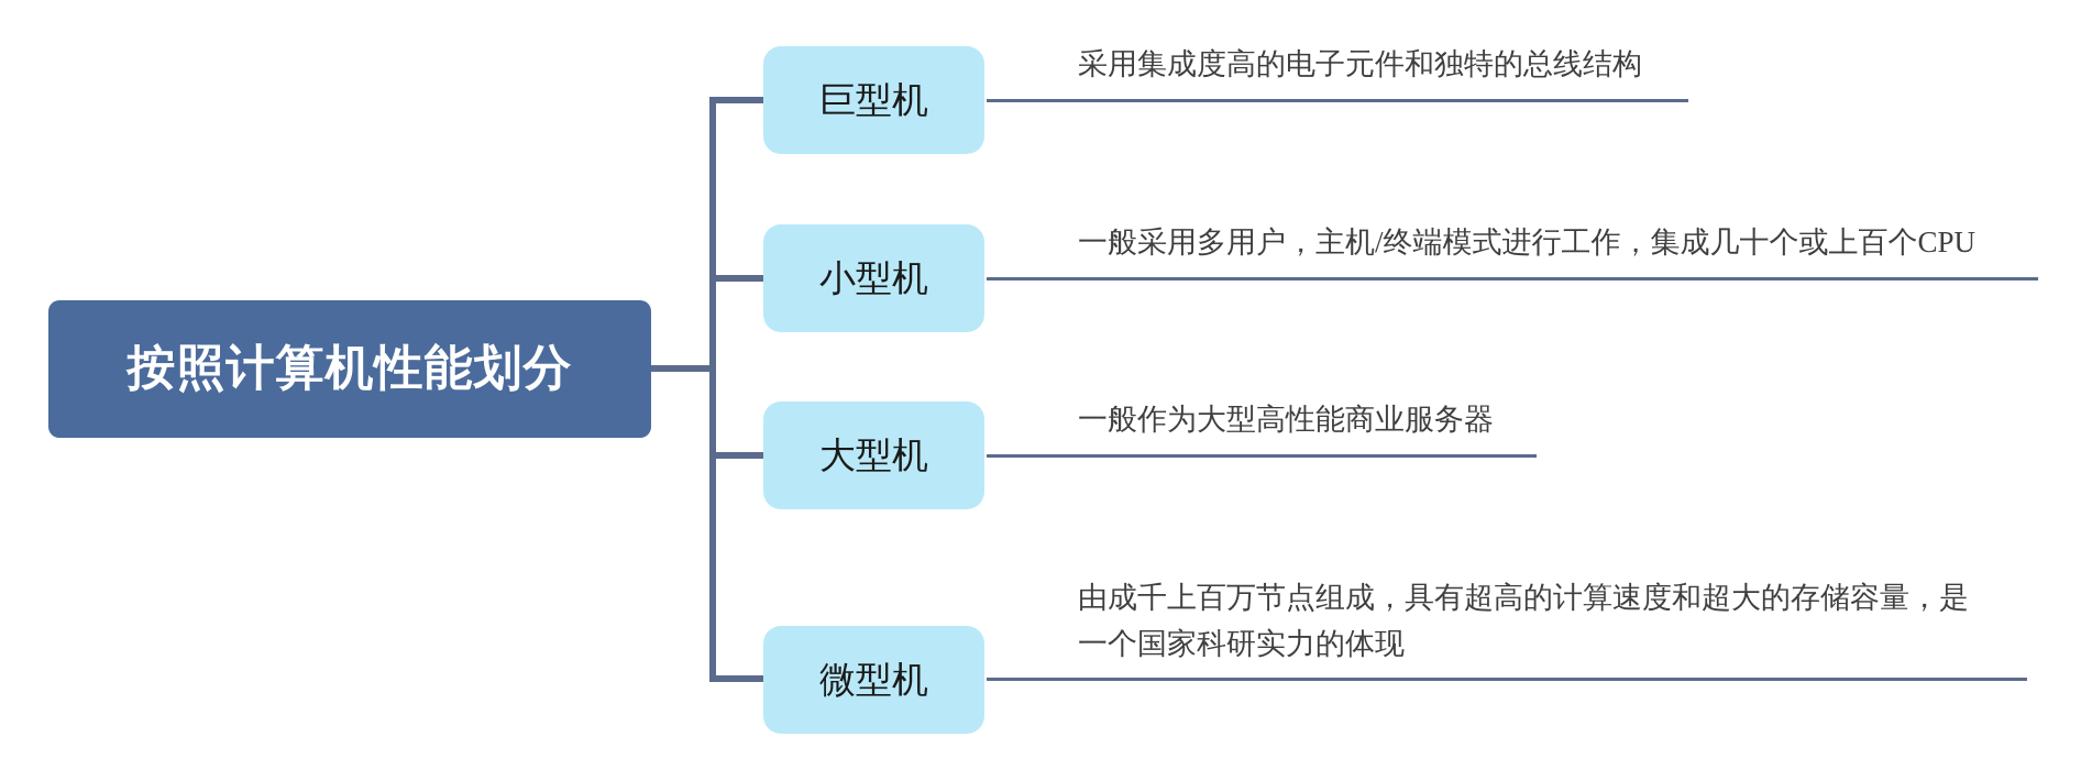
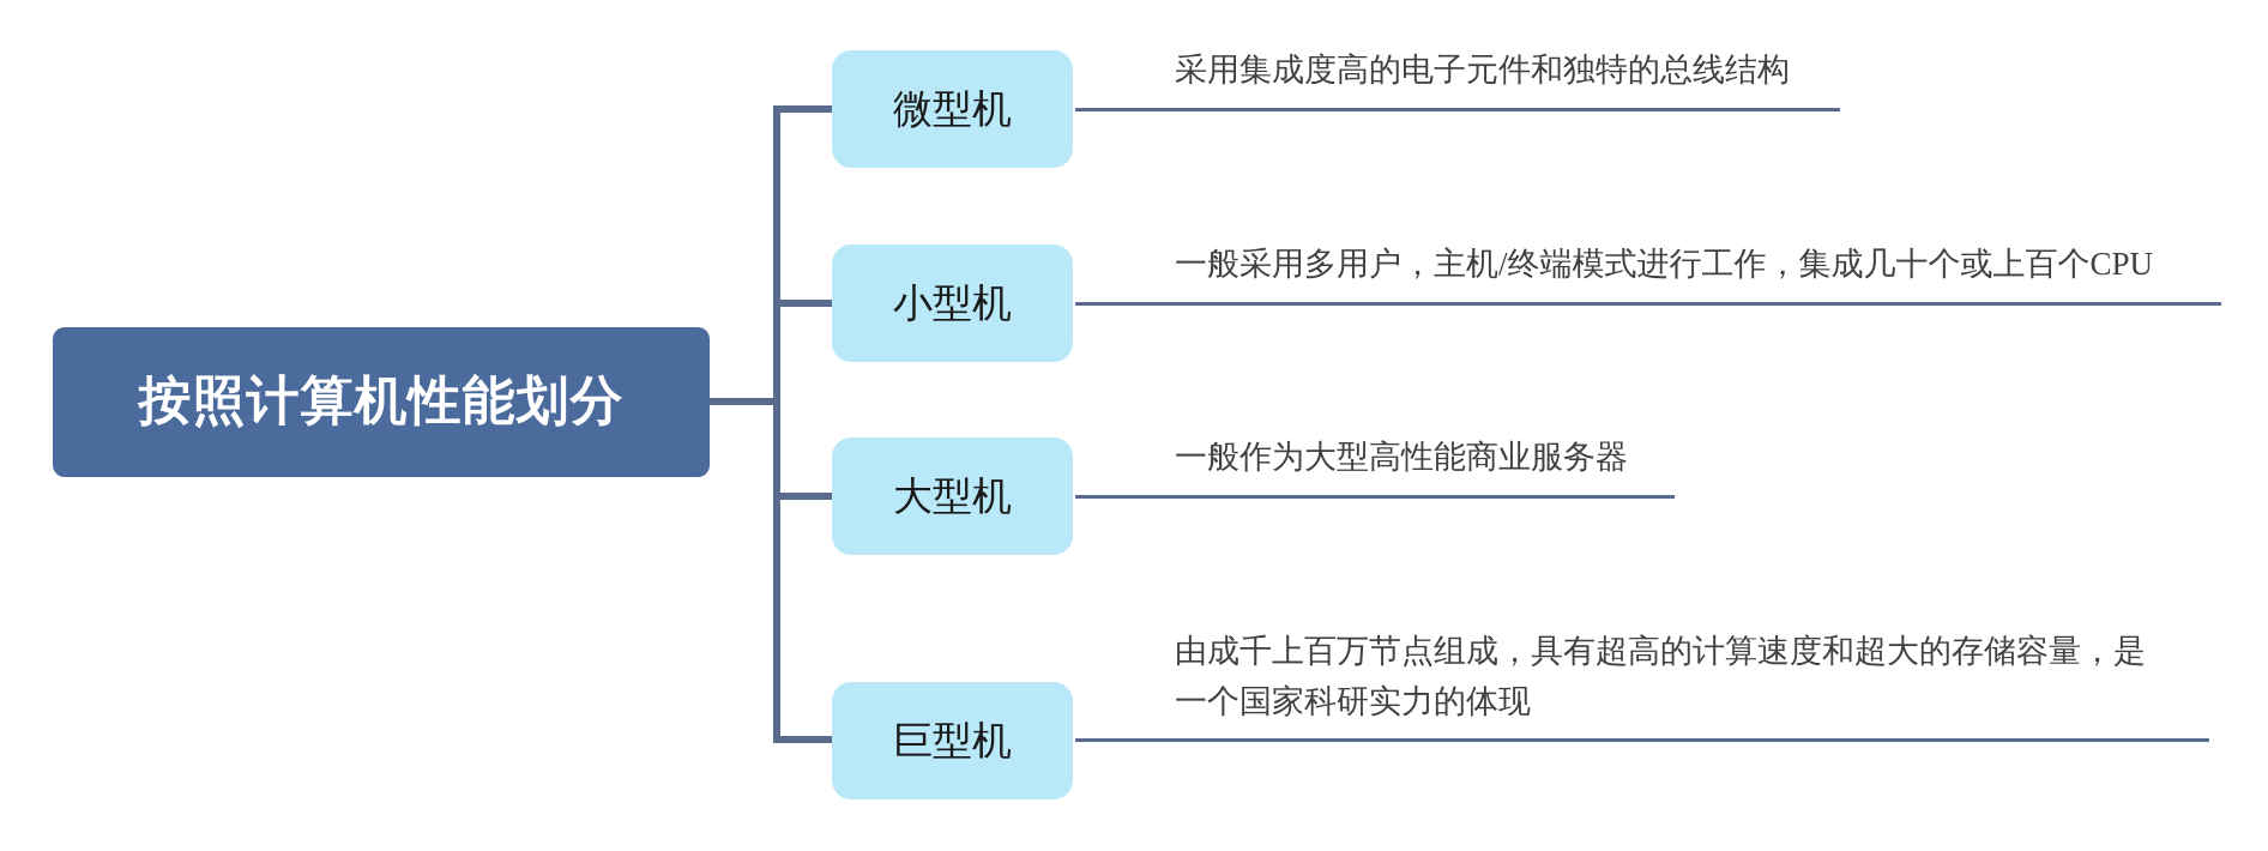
  按照计算机性能划分
- 巨型机
+ 微型机
  采用集成度高的电子元件和独特的总线结构
  小型机
  一般采用多用户，主机/终端模式进行工作，集成几十个或上百个CPU
  大型机
  一般作为大型高性能商业服务器
- 微型机
+ 巨型机
  由成千上百万节点组成，具有超高的计算速度和超大的存储容量，是
  一个国家科研实力的体现
